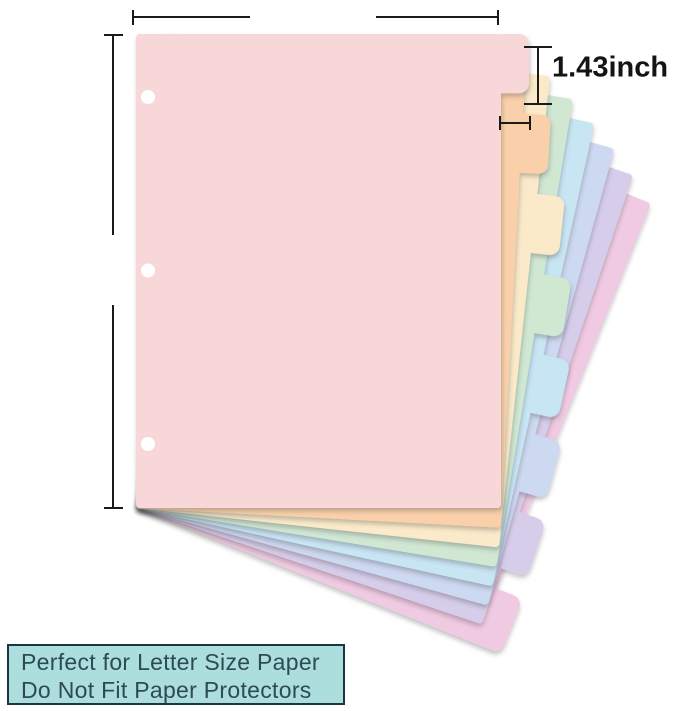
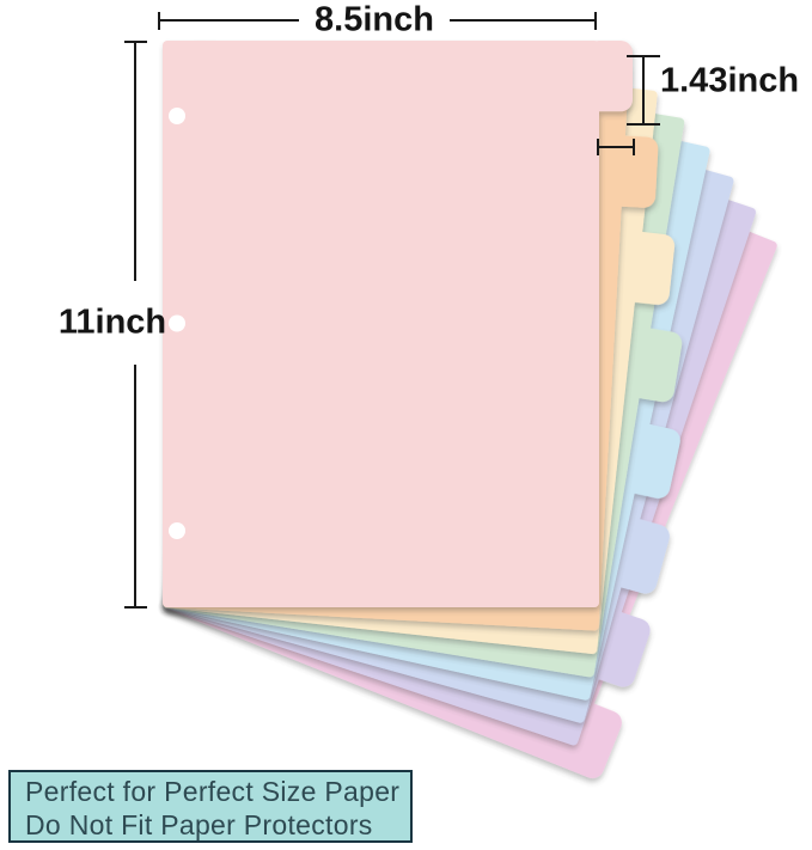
+ 8.5inch
+ 11inch
  1.43inch
- Perfect for Letter Size Paper
+ Perfect for Perfect Size Paper
  Do Not Fit Paper Protectors
